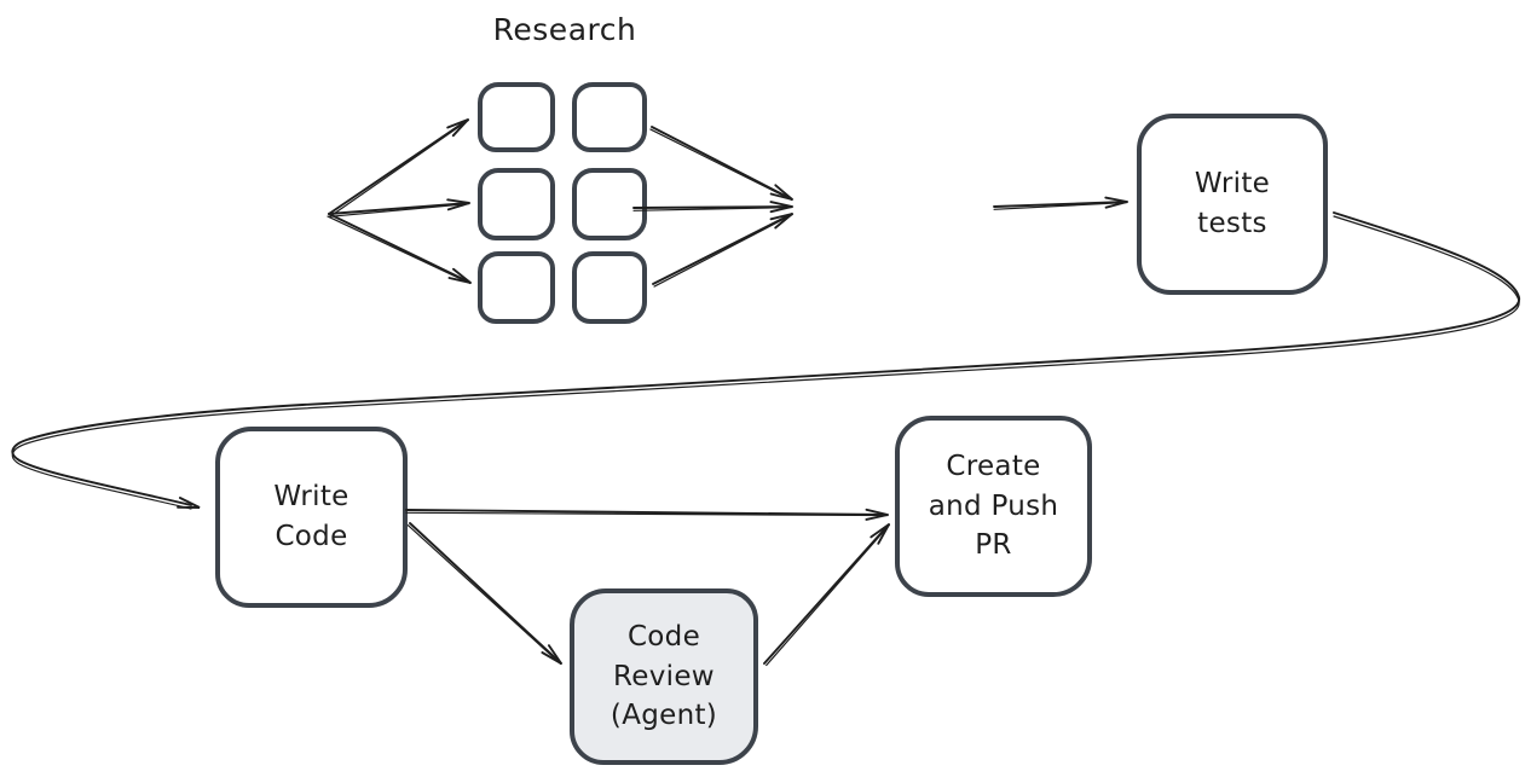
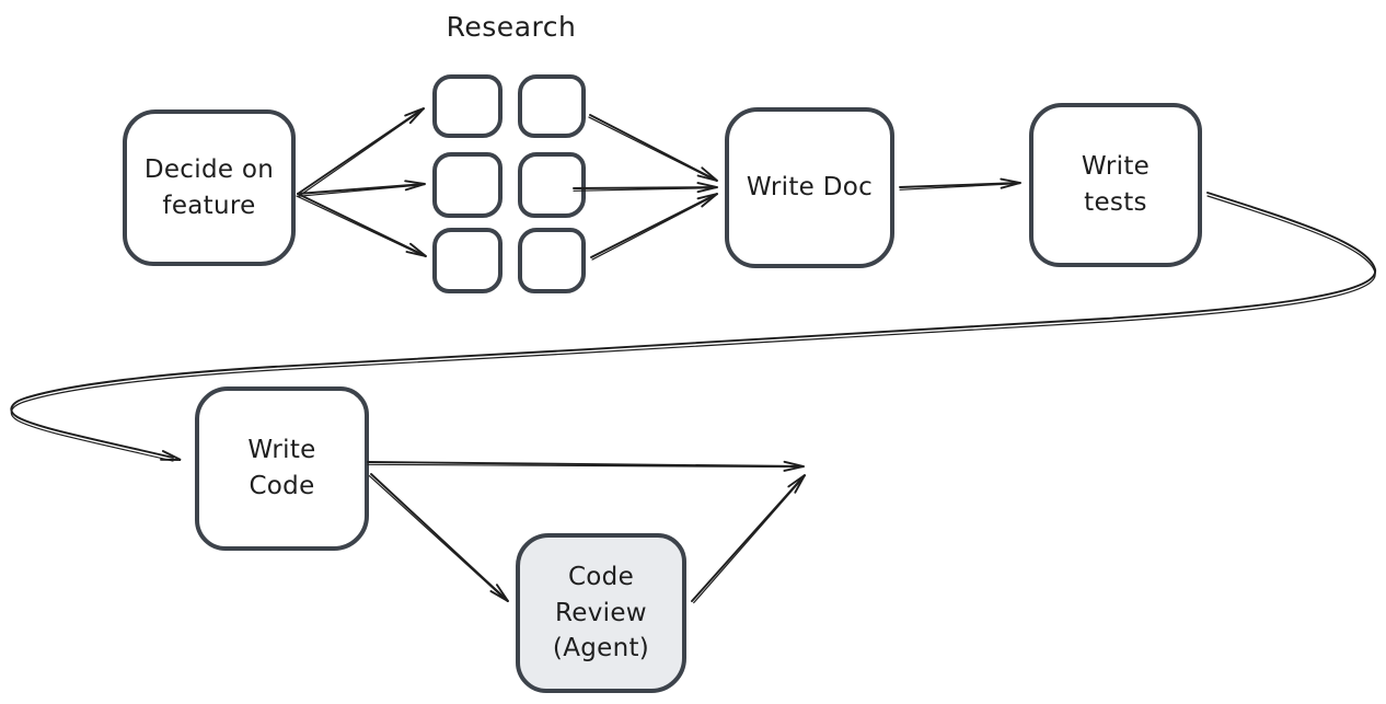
  Research
+ Decide on
+ feature
+ Write Doc
  Write
  tests
  Write
  Code
  Code
  Review
  (Agent)
- Create
- and Push
- PR
